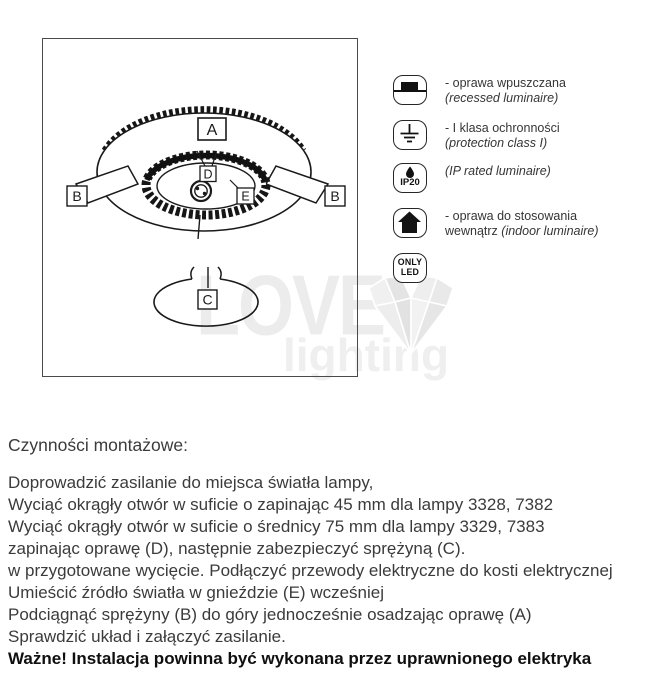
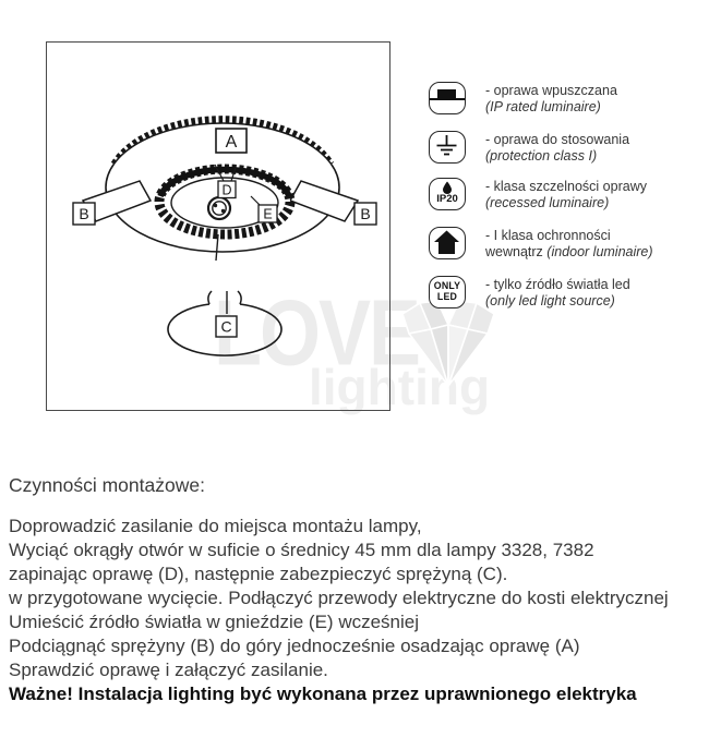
  OVE
  lighting
  A
  B
  B
  D
  E
  C
  - oprawa wpuszczana
- (recessed luminaire)
+ (IP rated luminaire)
- - I klasa ochronności
+ - oprawa do stosowania
  (protection class I)
  IP20
+ - klasa szczelności oprawy
- (IP rated luminaire)
+ (recessed luminaire)
- - oprawa do stosowania
+ - I klasa ochronności
  wewnątrz (indoor luminaire)
  ONLY
  LED
+ - tylko źródło światła led
+ (only led light source)
  Czynności montażowe:
- Doprowadzić zasilanie do miejsca światła lampy,
+ Doprowadzić zasilanie do miejsca montażu lampy,
- Wyciąć okrągły otwór w suficie o zapinając 45 mm dla lampy 3328, 7382
+ Wyciąć okrągły otwór w suficie o średnicy 45 mm dla lampy 3328, 7382
- Wyciąć okrągły otwór w suficie o średnicy 75 mm dla lampy 3329, 7383
  zapinając oprawę (D), następnie zabezpieczyć sprężyną (C).
  w przygotowane wycięcie. Podłączyć przewody elektryczne do kosti elektrycznej
  Umieścić źródło światła w gnieździe (E) wcześniej
  Podciągnąć sprężyny (B) do góry jednocześnie osadzając oprawę (A)
- Sprawdzić układ i załączyć zasilanie.
+ Sprawdzić oprawę i załączyć zasilanie.
- Ważne! Instalacja powinna być wykonana przez uprawnionego elektryka
+ Ważne! Instalacja lighting być wykonana przez uprawnionego elektryka
